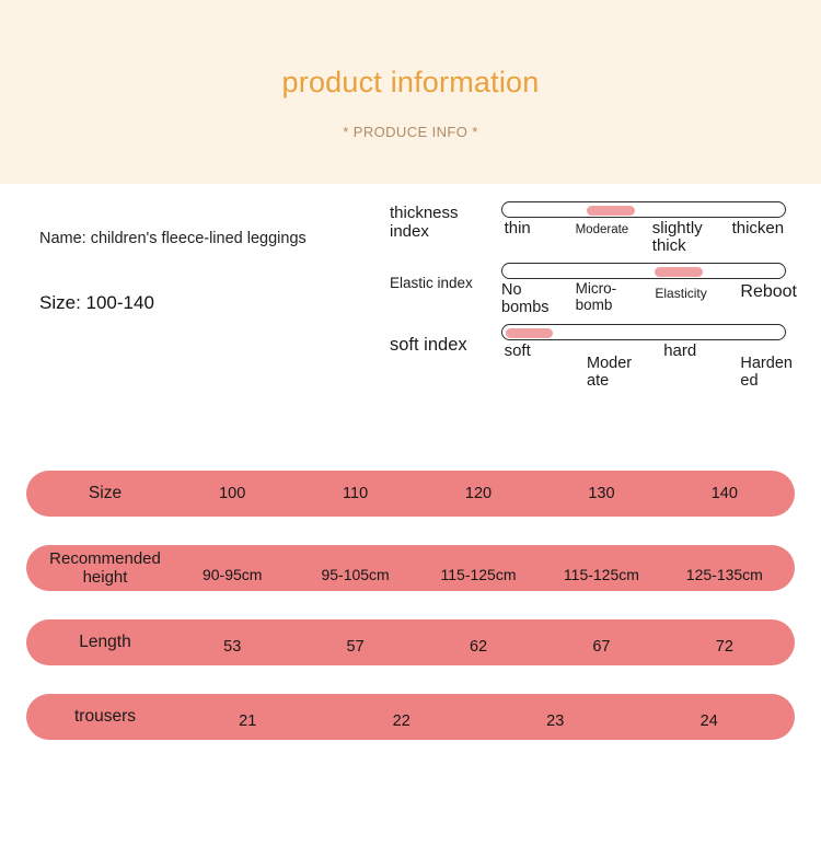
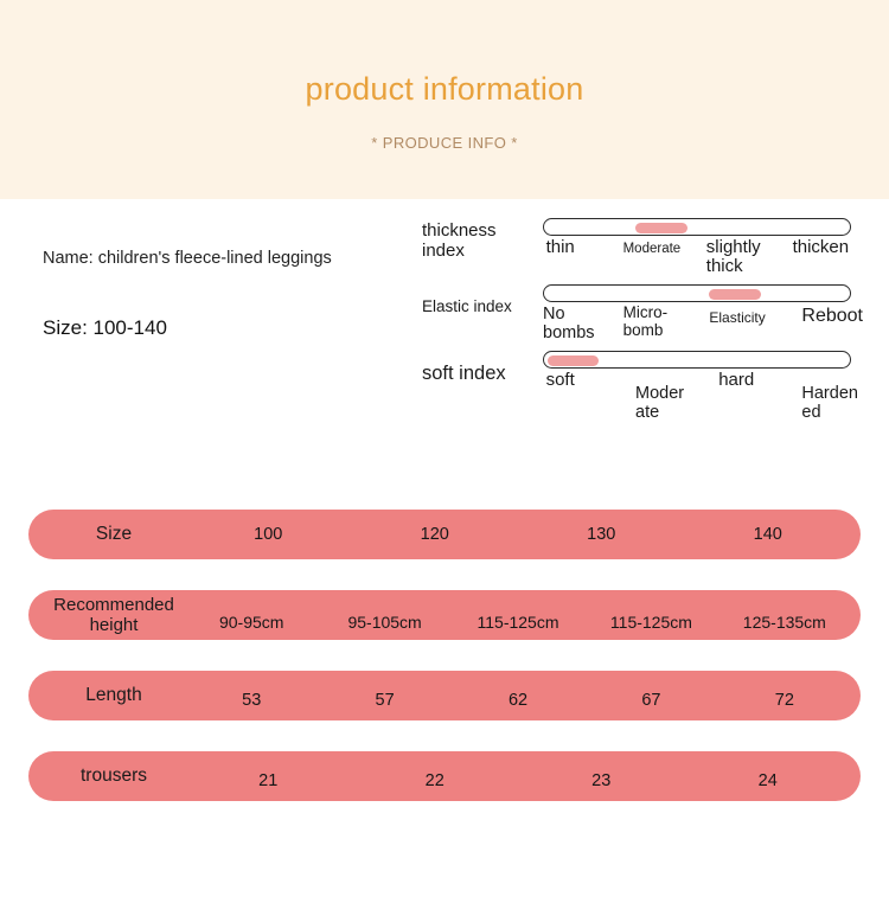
  product information
  * PRODUCE INFO *
  Name: children's fleece-lined leggings
  Size: 100-140
  thickness index
  thin
  Moderate
  slightly thick
  thicken
  Elastic index
  No bombs
  Micro-bomb
  Elasticity
  Reboot
  soft index
  soft
  Moderate
  hard
  Hardened
  Size
  100
- 110
  120
  130
  140
  Recommended height
  90-95cm
  95-105cm
  115-125cm
  115-125cm
  125-135cm
  Length
  53
  57
  62
  67
  72
  trousers
  21
  22
  23
  24
